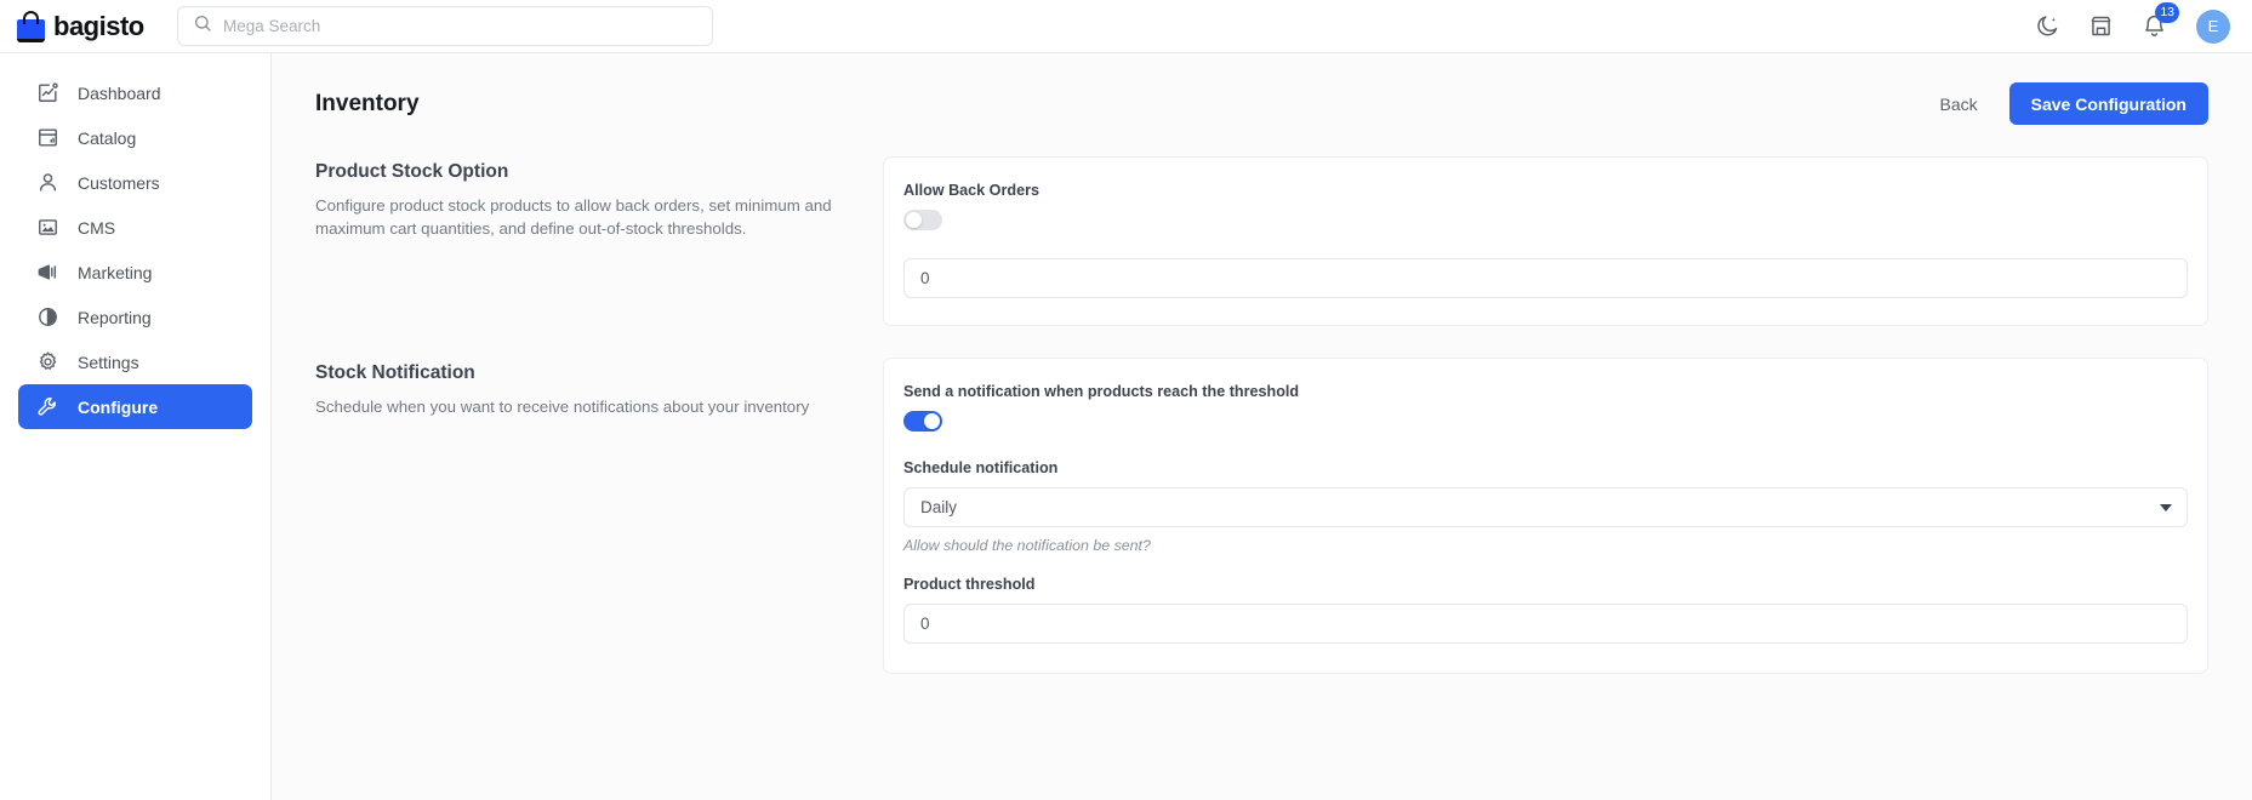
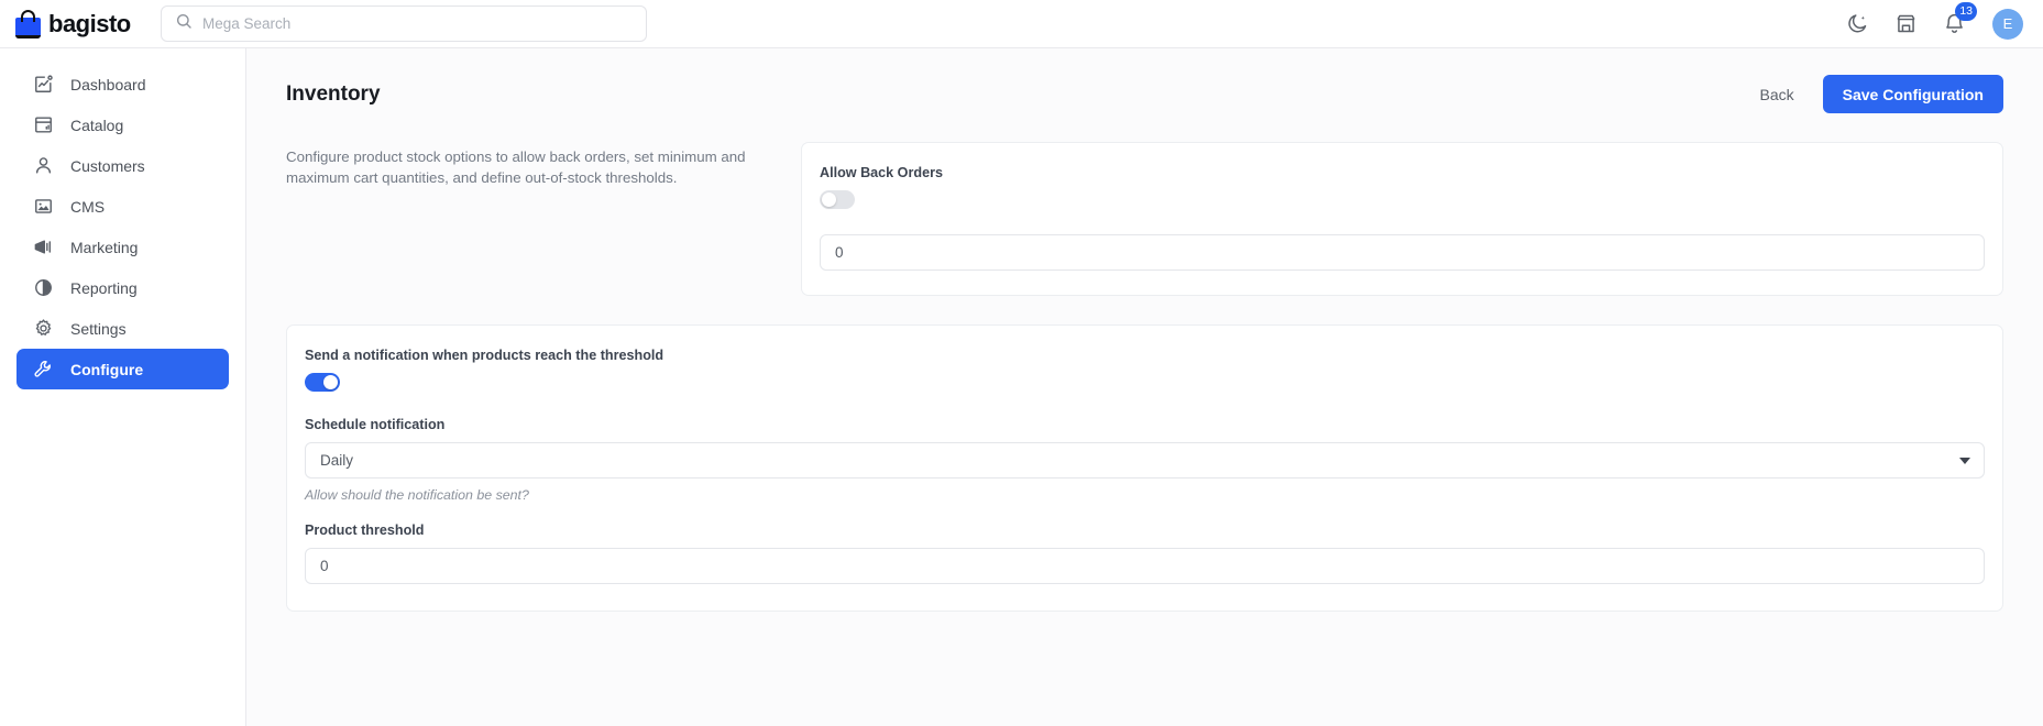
  bagisto
  Mega Search
  13
  E
  Dashboard
  Catalog
  Customers
  CMS
  Marketing
  Reporting
  Settings
  Configure
  Inventory
  Back
  Save Configuration
- Product Stock Option
- Configure product stock products to allow back orders, set minimum and maximum cart quantities, and define out-of-stock thresholds.
+ Configure product stock options to allow back orders, set minimum and maximum cart quantities, and define out-of-stock thresholds.
  Allow Back Orders
  0
- Stock Notification
- Schedule when you want to receive notifications about your inventory
  Send a notification when products reach the threshold
  Schedule notification
  Daily
  Allow should the notification be sent?
  Product threshold
  0
